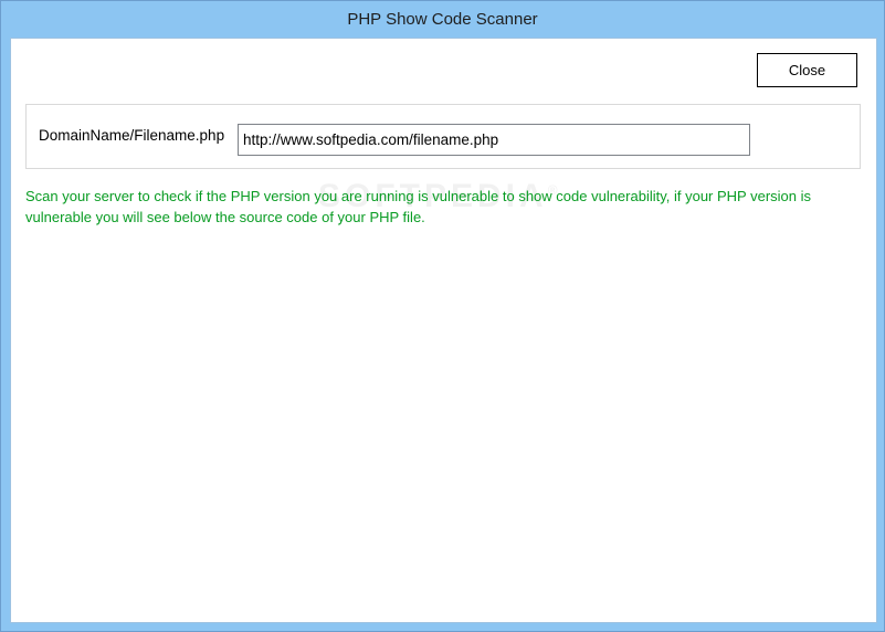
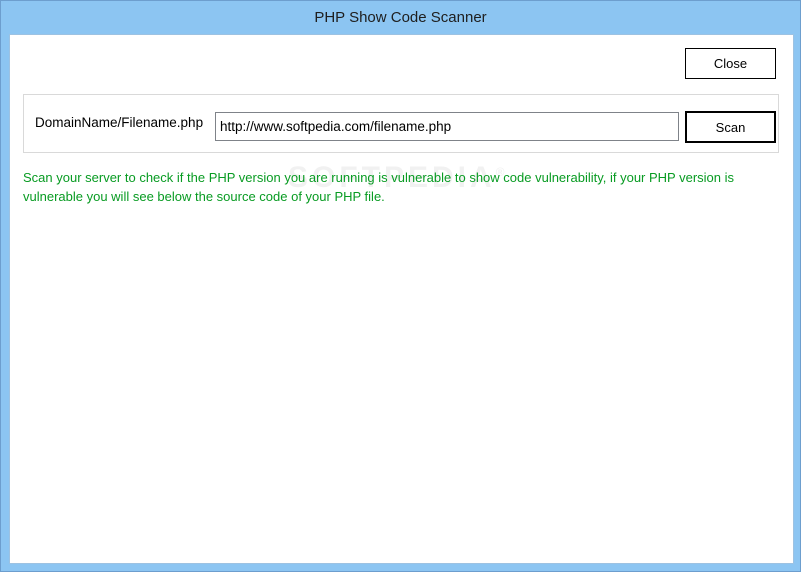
  PHP Show Code Scanner
  Close
  DomainName/Filename.php
  http://www.softpedia.com/filename.php
+ Scan
  SOFTPEDIA®
  Scan your server to check if the PHP version you are running is vulnerable to show code vulnerability, if your PHP version is vulnerable you will see below the source code of your PHP file.
